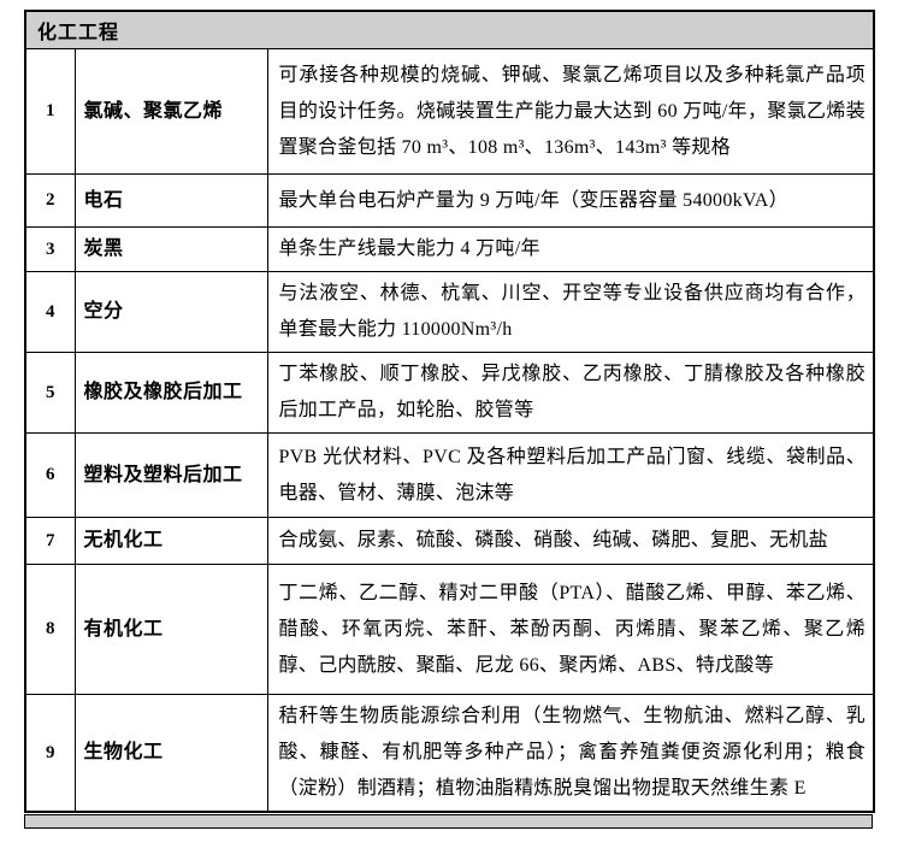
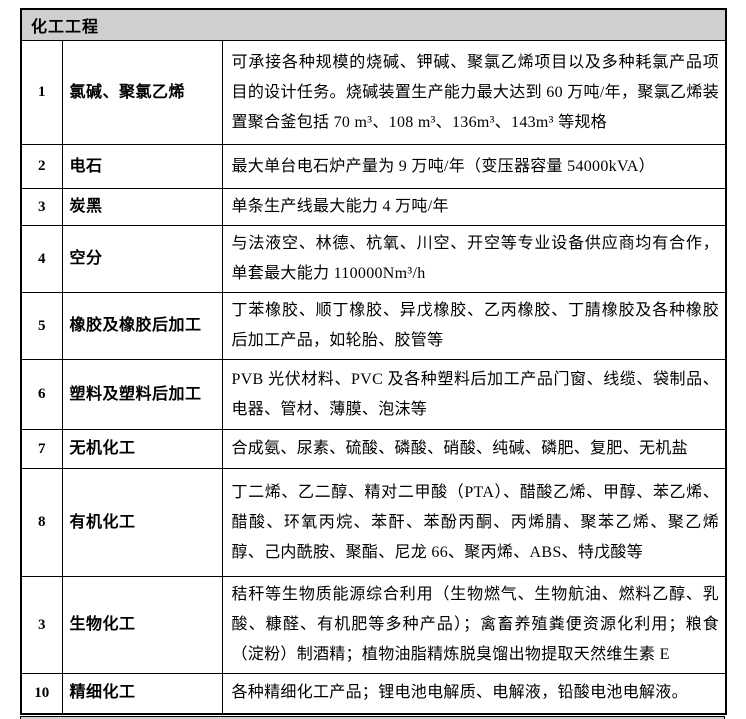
  化工工程
  1	氯碱、聚氯乙烯	可承接各种规模的烧碱、钾碱、聚氯乙烯项目以及多种耗氯产品项目的设计任务。烧碱装置生产能力最大达到 60 万吨/年，聚氯乙烯装置聚合釜包括 70 m³、108 m³、136m³、143m³ 等规格
  2	电石	最大单台电石炉产量为 9 万吨/年（变压器容量 54000kVA）
  3	炭黑	单条生产线最大能力 4 万吨/年
  4	空分	与法液空、林德、杭氧、川空、开空等专业设备供应商均有合作，单套最大能力 110000Nm³/h
  5	橡胶及橡胶后加工	丁苯橡胶、顺丁橡胶、异戊橡胶、乙丙橡胶、丁腈橡胶及各种橡胶后加工产品，如轮胎、胶管等
  6	塑料及塑料后加工	PVB 光伏材料、PVC 及各种塑料后加工产品门窗、线缆、袋制品、电器、管材、薄膜、泡沫等
  7	无机化工	合成氨、尿素、硫酸、磷酸、硝酸、纯碱、磷肥、复肥、无机盐
  8	有机化工	丁二烯、乙二醇、精对二甲酸（PTA）、醋酸乙烯、甲醇、苯乙烯、醋酸、环氧丙烷、苯酐、苯酚丙酮、丙烯腈、聚苯乙烯、聚乙烯醇、己内酰胺、聚酯、尼龙 66、聚丙烯、ABS、特戊酸等
- 9	生物化工	秸秆等生物质能源综合利用（生物燃气、生物航油、燃料乙醇、乳酸、糠醛、有机肥等多种产品）；禽畜养殖粪便资源化利用；粮食（淀粉）制酒精；植物油脂精炼脱臭馏出物提取天然维生素 E
+ 3	生物化工	秸秆等生物质能源综合利用（生物燃气、生物航油、燃料乙醇、乳酸、糠醛、有机肥等多种产品）；禽畜养殖粪便资源化利用；粮食（淀粉）制酒精；植物油脂精炼脱臭馏出物提取天然维生素 E
+ 10	精细化工	各种精细化工产品；锂电池电解质、电解液，铅酸电池电解液。
